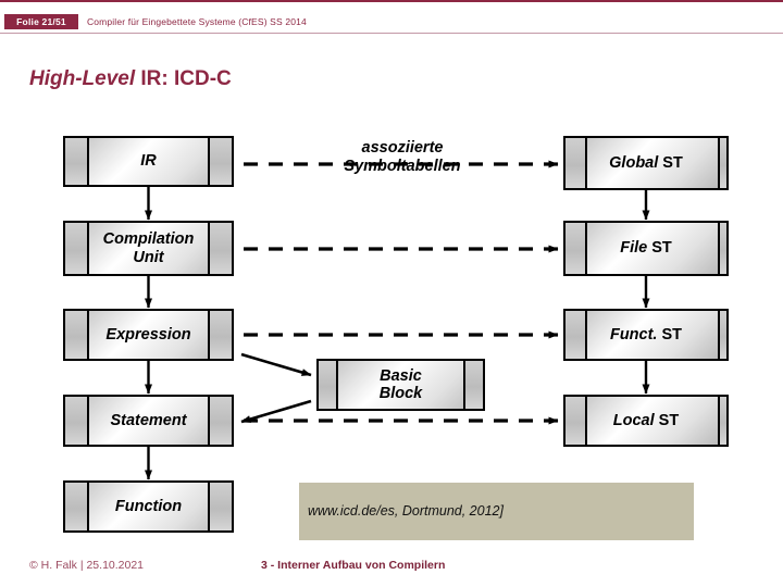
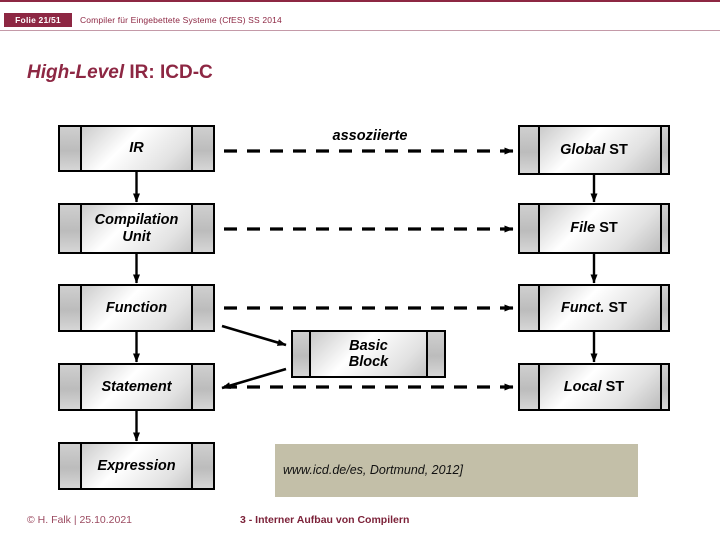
  Folie 21/51
  Compiler für Eingebettete Systeme (CfES) SS 2014
  High-Level IR: ICD-C
  IR
  Compilation
  Unit
- Expression
+ Function
  Statement
- Function
+ Expression
  Basic
  Block
  Global ST
  File ST
  Funct. ST
  Local ST
  assoziierte
- Symboltabellen
  www.icd.de/es, Dortmund, 2012]
  © H. Falk | 25.10.2021
  3 - Interner Aufbau von Compilern
